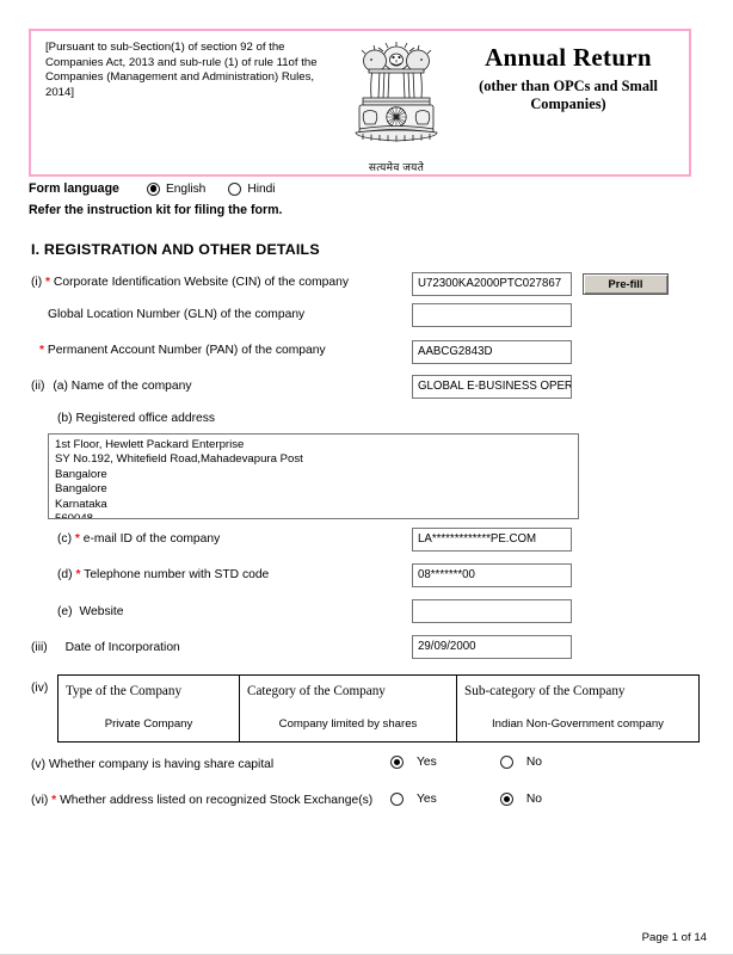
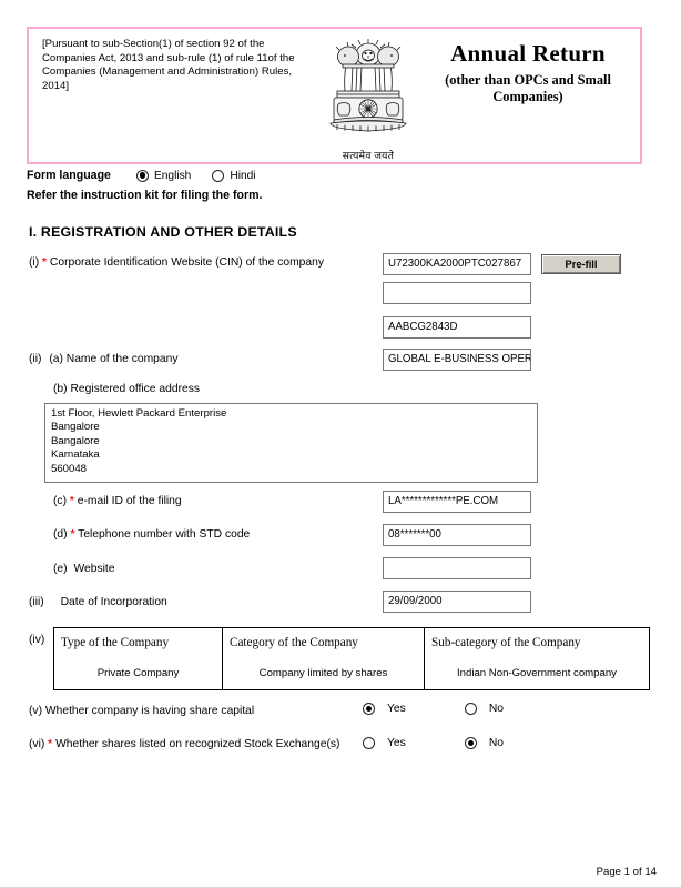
  [Pursuant to sub-Section(1) of section 92 of the Companies Act, 2013 and sub-rule (1) of rule 11of the Companies (Management and Administration) Rules, 2014]
  सत्यमेव जयते
  Annual Return
  (other than OPCs and Small Companies)
  Form language
  English
  Hindi
  Refer the instruction kit for filing the form.
  I. REGISTRATION AND OTHER DETAILS
  (i) * Corporate Identification Website (CIN) of the company
  U72300KA2000PTC027867
  Pre-fill
- Global Location Number (GLN) of the company
- * Permanent Account Number (PAN) of the company
  AABCG2843D
  (ii) (a) Name of the company
  GLOBAL E-BUSINESS OPER
  (b) Registered office address
  1st Floor, Hewlett Packard Enterprise
- SY No.192, Whitefield Road,Mahadevapura Post
  Bangalore
  Bangalore
  Karnataka
  560048
- (c) * e-mail ID of the company
+ (c) * e-mail ID of the filing
  LA*************PE.COM
  (d) * Telephone number with STD code
  08*******00
  (e) Website
  (iii) Date of Incorporation
  29/09/2000
  (iv)
  Type of the Company	Category of the Company	Sub-category of the Company
  Private Company	Company limited by shares	Indian Non-Government company
  (v) Whether company is having share capital
  Yes
  No
- (vi) * Whether address listed on recognized Stock Exchange(s)
+ (vi) * Whether shares listed on recognized Stock Exchange(s)
  Yes
  No
  Page 1 of 14
